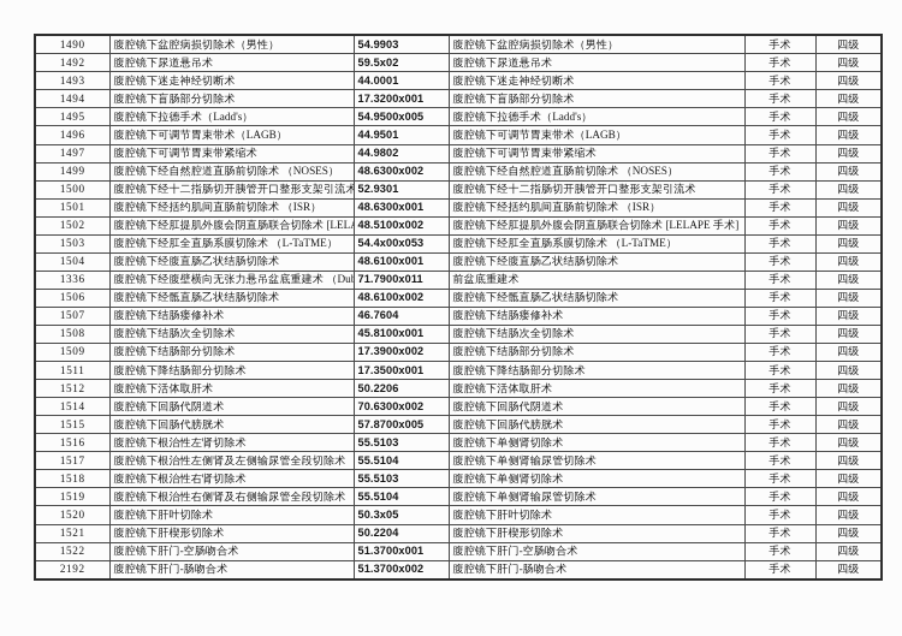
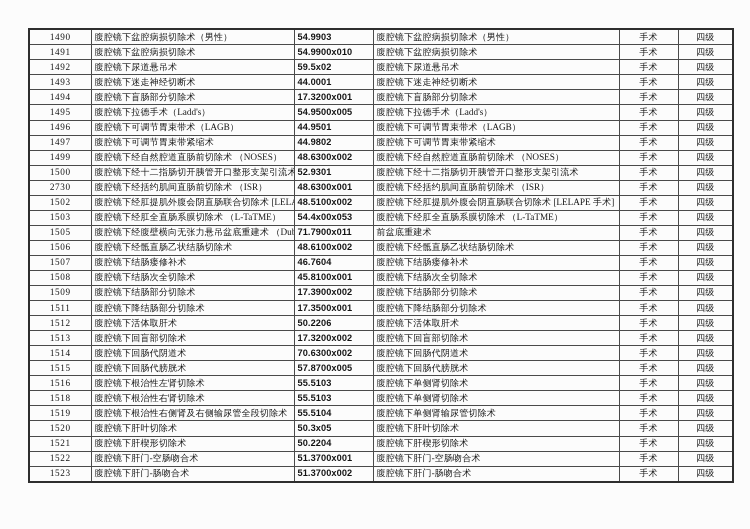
  1490	腹腔镜下盆腔病损切除术（男性）	54.9903	腹腔镜下盆腔病损切除术（男性）	手术	四级
+ 1491	腹腔镜下盆腔病损切除术	54.9900x010	腹腔镜下盆腔病损切除术	手术	四级
  1492	腹腔镜下尿道悬吊术	59.5x02	腹腔镜下尿道悬吊术	手术	四级
  1493	腹腔镜下迷走神经切断术	44.0001	腹腔镜下迷走神经切断术	手术	四级
  1494	腹腔镜下盲肠部分切除术	17.3200x001	腹腔镜下盲肠部分切除术	手术	四级
  1495	腹腔镜下拉德手术（Ladd's）	54.9500x005	腹腔镜下拉德手术（Ladd's）	手术	四级
  1496	腹腔镜下可调节胃束带术（LAGB）	44.9501	腹腔镜下可调节胃束带术（LAGB）	手术	四级
  1497	腹腔镜下可调节胃束带紧缩术	44.9802	腹腔镜下可调节胃束带紧缩术	手术	四级
  1499	腹腔镜下经自然腔道直肠前切除术 （NOSES）	48.6300x002	腹腔镜下经自然腔道直肠前切除术 （NOSES）	手术	四级
  1500	腹腔镜下经十二指肠切开胰管开口整形支架引流术	52.9301	腹腔镜下经十二指肠切开胰管开口整形支架引流术	手术	四级
- 1501	腹腔镜下经括约肌间直肠前切除术 （ISR）	48.6300x001	腹腔镜下经括约肌间直肠前切除术 （ISR）	手术	四级
+ 2730	腹腔镜下经括约肌间直肠前切除术 （ISR）	48.6300x001	腹腔镜下经括约肌间直肠前切除术 （ISR）	手术	四级
  1502	腹腔镜下经肛提肌外腹会阴直肠联合切除术 [LEL	48.5100x002	腹腔镜下经肛提肌外腹会阴直肠联合切除术 [LELAPE 手术]	手术	四级
  1503	腹腔镜下经肛全直肠系膜切除术 （L-TaTME）	54.4x00x053	腹腔镜下经肛全直肠系膜切除术 （L-TaTME）	手术	四级
- 1504	腹腔镜下经腹直肠乙状结肠切除术	48.6100x001	腹腔镜下经腹直肠乙状结肠切除术	手术	四级
- 1336	腹腔镜下经腹壁横向无张力悬吊盆底重建术 （Du	71.7900x011	前盆底重建术	手术	四级
+ 1505	腹腔镜下经腹壁横向无张力悬吊盆底重建术 （Du	71.7900x011	前盆底重建术	手术	四级
  1506	腹腔镜下经骶直肠乙状结肠切除术	48.6100x002	腹腔镜下经骶直肠乙状结肠切除术	手术	四级
  1507	腹腔镜下结肠瘘修补术	46.7604	腹腔镜下结肠瘘修补术	手术	四级
  1508	腹腔镜下结肠次全切除术	45.8100x001	腹腔镜下结肠次全切除术	手术	四级
  1509	腹腔镜下结肠部分切除术	17.3900x002	腹腔镜下结肠部分切除术	手术	四级
  1511	腹腔镜下降结肠部分切除术	17.3500x001	腹腔镜下降结肠部分切除术	手术	四级
  1512	腹腔镜下活体取肝术	50.2206	腹腔镜下活体取肝术	手术	四级
+ 1513	腹腔镜下回盲部切除术	17.3200x002	腹腔镜下回盲部切除术	手术	四级
  1514	腹腔镜下回肠代阴道术	70.6300x002	腹腔镜下回肠代阴道术	手术	四级
  1515	腹腔镜下回肠代膀胱术	57.8700x005	腹腔镜下回肠代膀胱术	手术	四级
  1516	腹腔镜下根治性左肾切除术	55.5103	腹腔镜下单侧肾切除术	手术	四级
- 1517	腹腔镜下根治性左侧肾及左侧输尿管全段切除术	55.5104	腹腔镜下单侧肾输尿管切除术	手术	四级
  1518	腹腔镜下根治性右肾切除术	55.5103	腹腔镜下单侧肾切除术	手术	四级
  1519	腹腔镜下根治性右侧肾及右侧输尿管全段切除术	55.5104	腹腔镜下单侧肾输尿管切除术	手术	四级
  1520	腹腔镜下肝叶切除术	50.3x05	腹腔镜下肝叶切除术	手术	四级
  1521	腹腔镜下肝楔形切除术	50.2204	腹腔镜下肝楔形切除术	手术	四级
  1522	腹腔镜下肝门-空肠吻合术	51.3700x001	腹腔镜下肝门-空肠吻合术	手术	四级
- 2192	腹腔镜下肝门-肠吻合术	51.3700x002	腹腔镜下肝门-肠吻合术	手术	四级
+ 1523	腹腔镜下肝门-肠吻合术	51.3700x002	腹腔镜下肝门-肠吻合术	手术	四级
